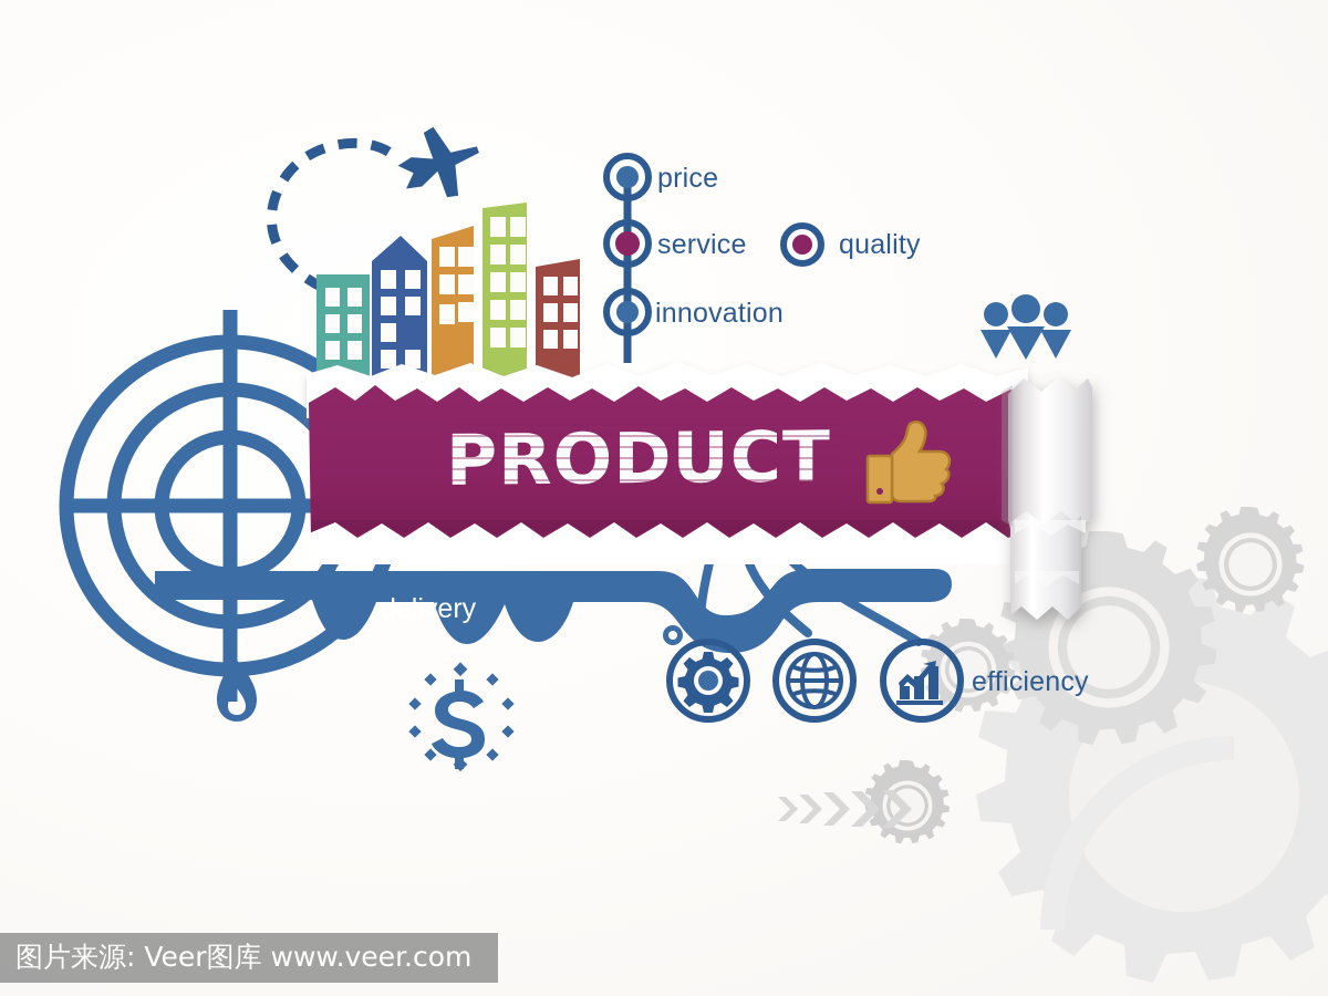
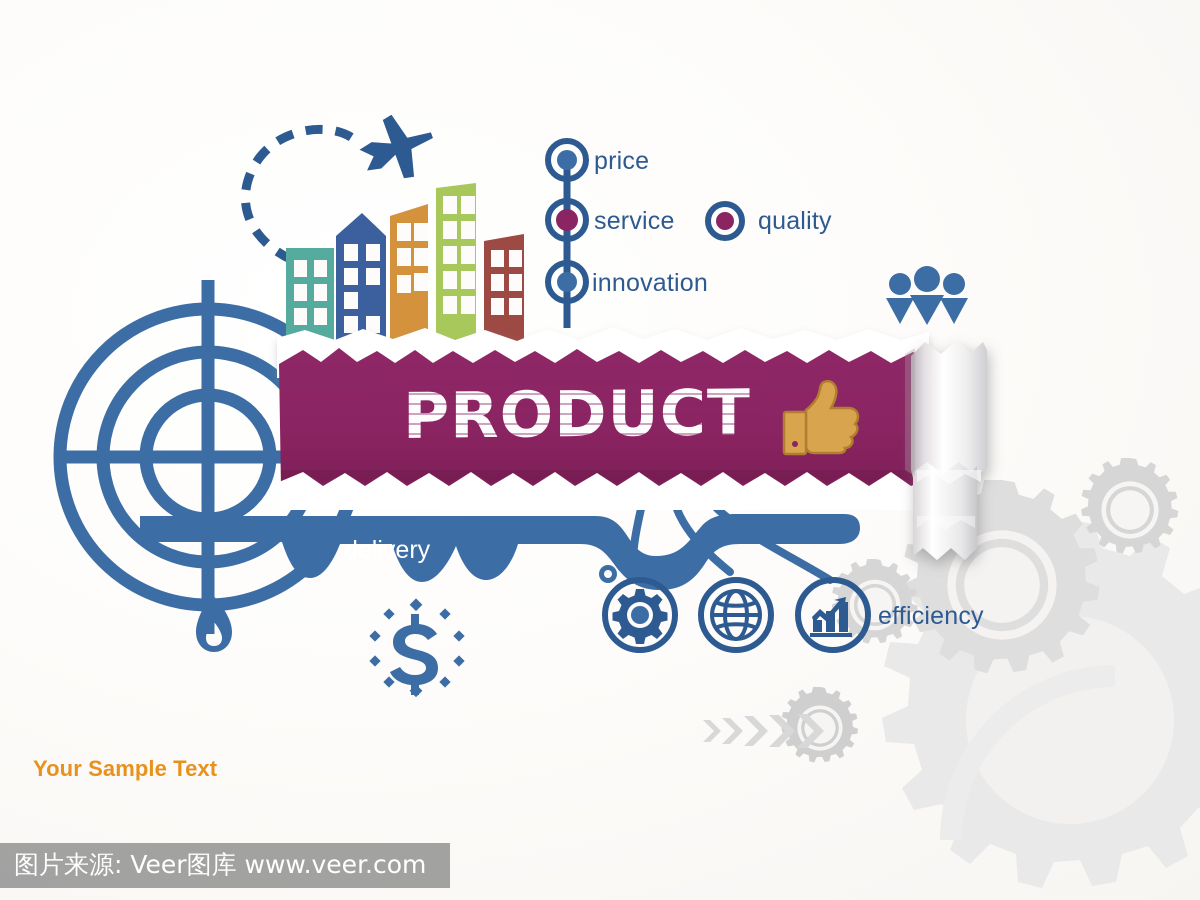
  price
  service
  innovation
  quality
  delivery
  efficiency
  PRODUCT
+ Your Sample Text
  图片来源: Veer图库 www.veer.com
